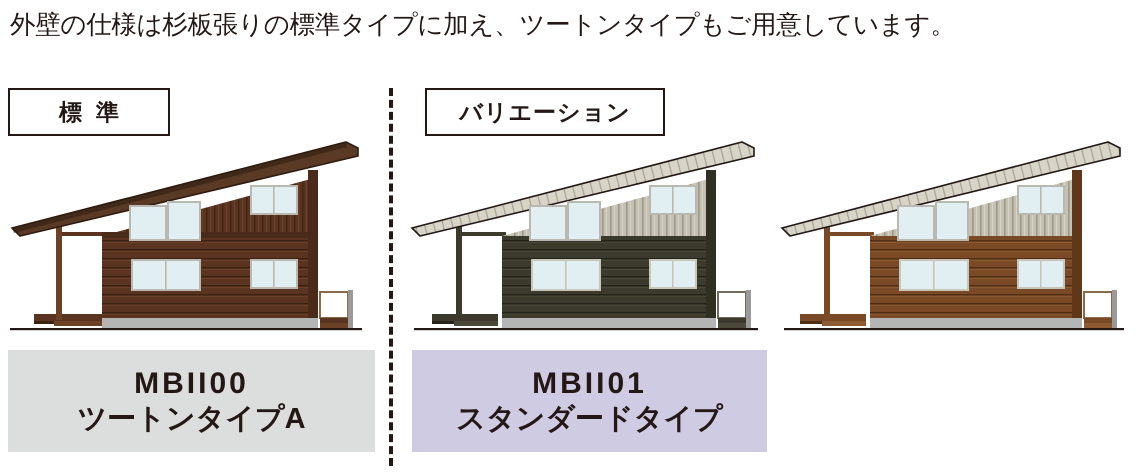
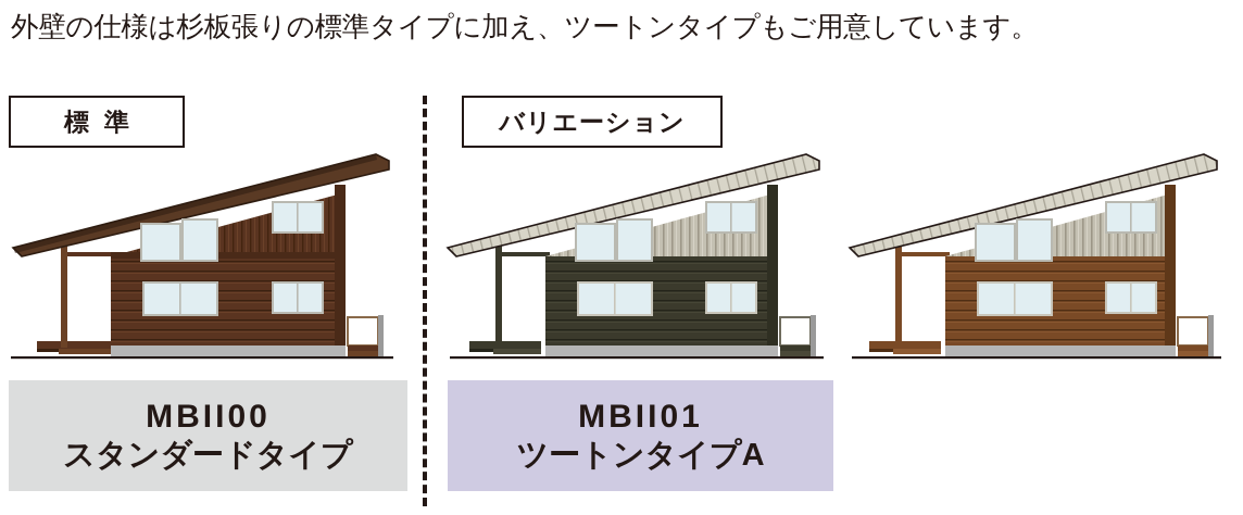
  外壁の仕様は杉板張りの標準タイプに加え、ツートンタイプもご用意しています。
  標準
  バリエーション
  MBII00
- ツートンタイプA
+ スタンダードタイプ
  MBII01
- スタンダードタイプ
+ ツートンタイプA
